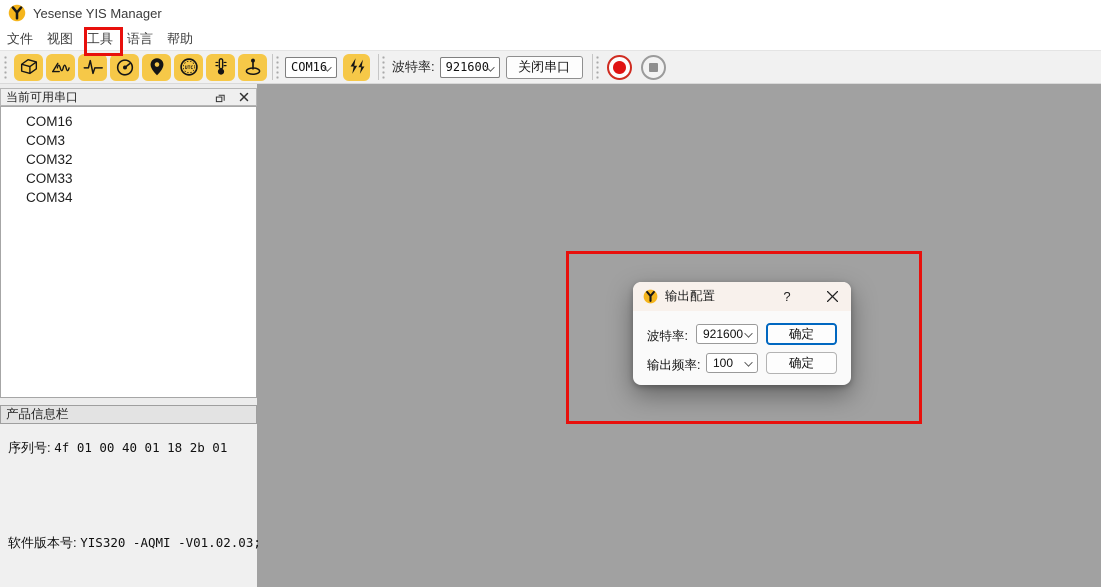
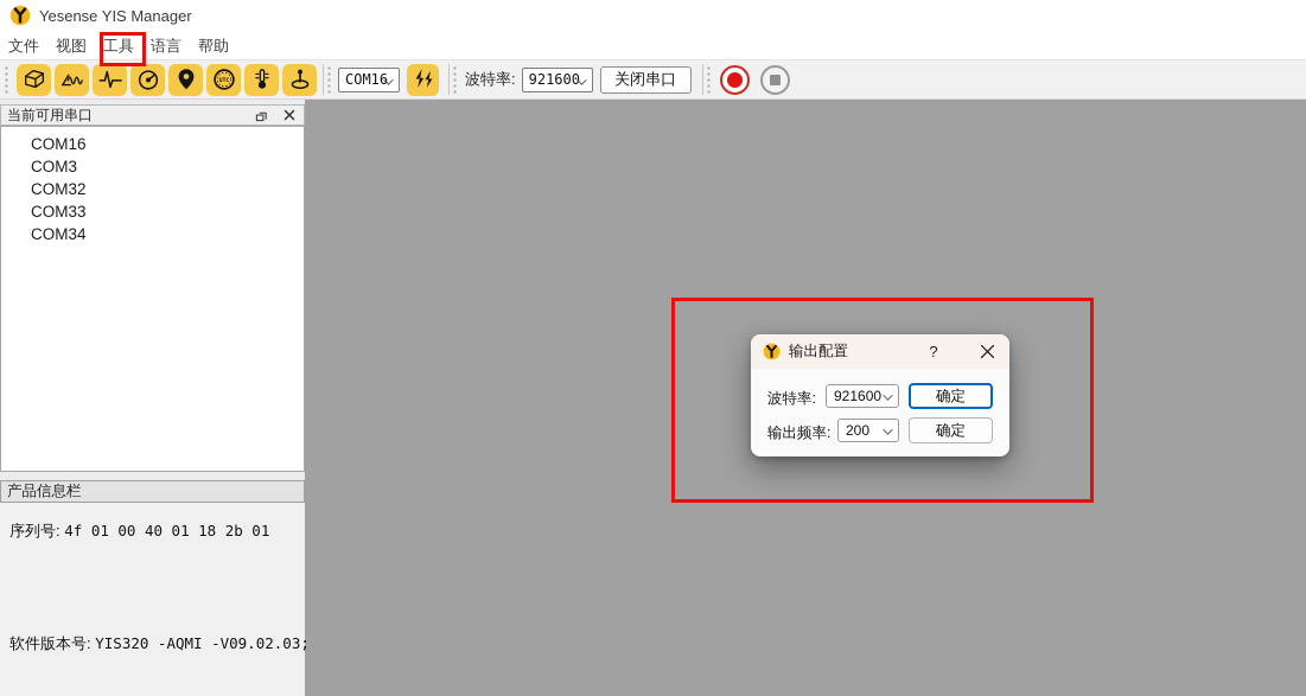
  Yesense YIS Manager
  文件
  视图
  工具
  语言
  帮助
  COM16
  波特率:
  921600
  关闭串口
  当前可用串口
  COM16
  COM3
  COM32
  COM33
  COM34
  产品信息栏
  序列号: 4f 01 00 40 01 18 2b 01
- 软件版本号: YIS320 -AQMI -V01.02.03;
+ 软件版本号: YIS320 -AQMI -V09.02.03;
  输出配置
  ?
  波特率:
  921600
  确定
  输出频率:
- 100
+ 200
  确定
